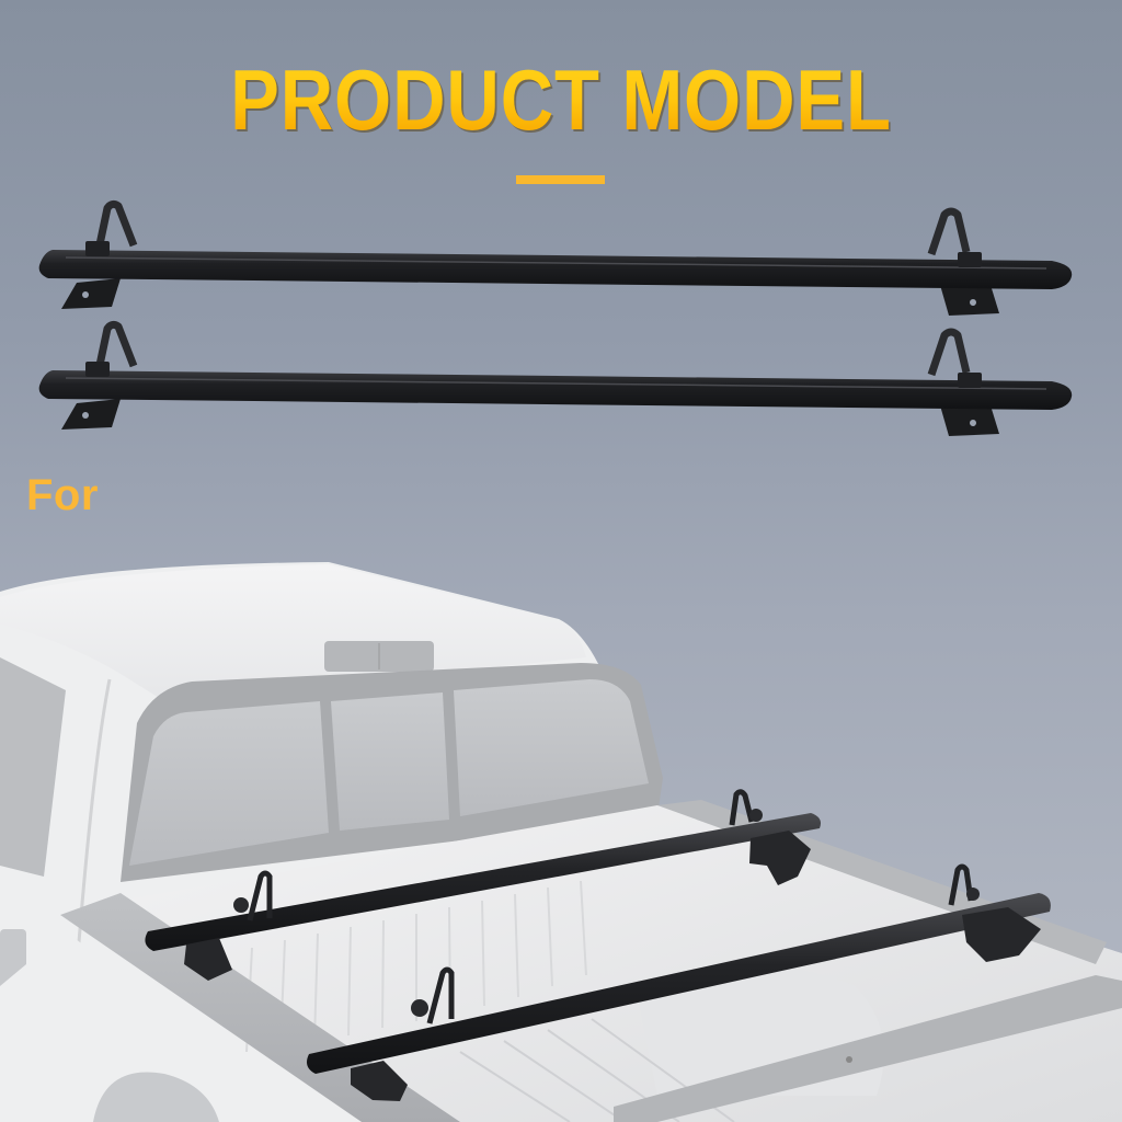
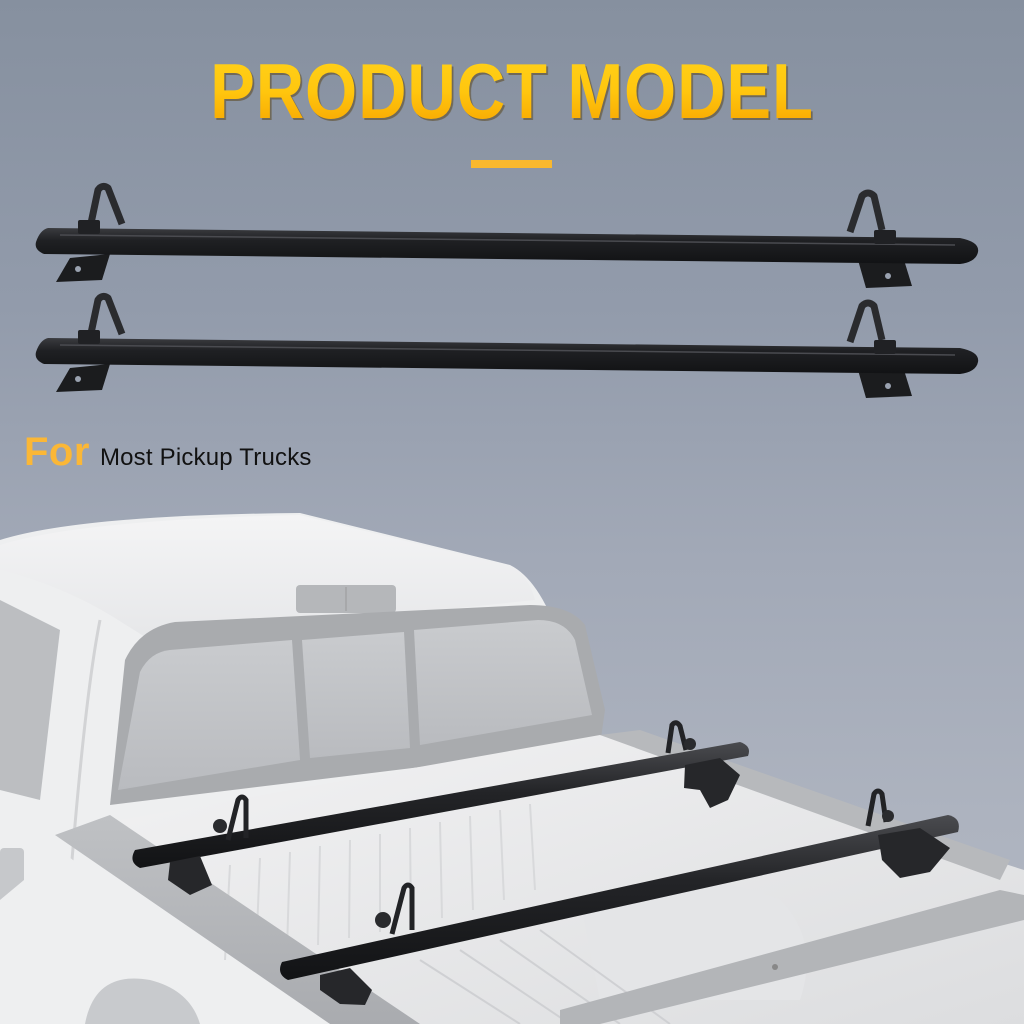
  PRODUCT MODEL
  For
+ Most Pickup Trucks
